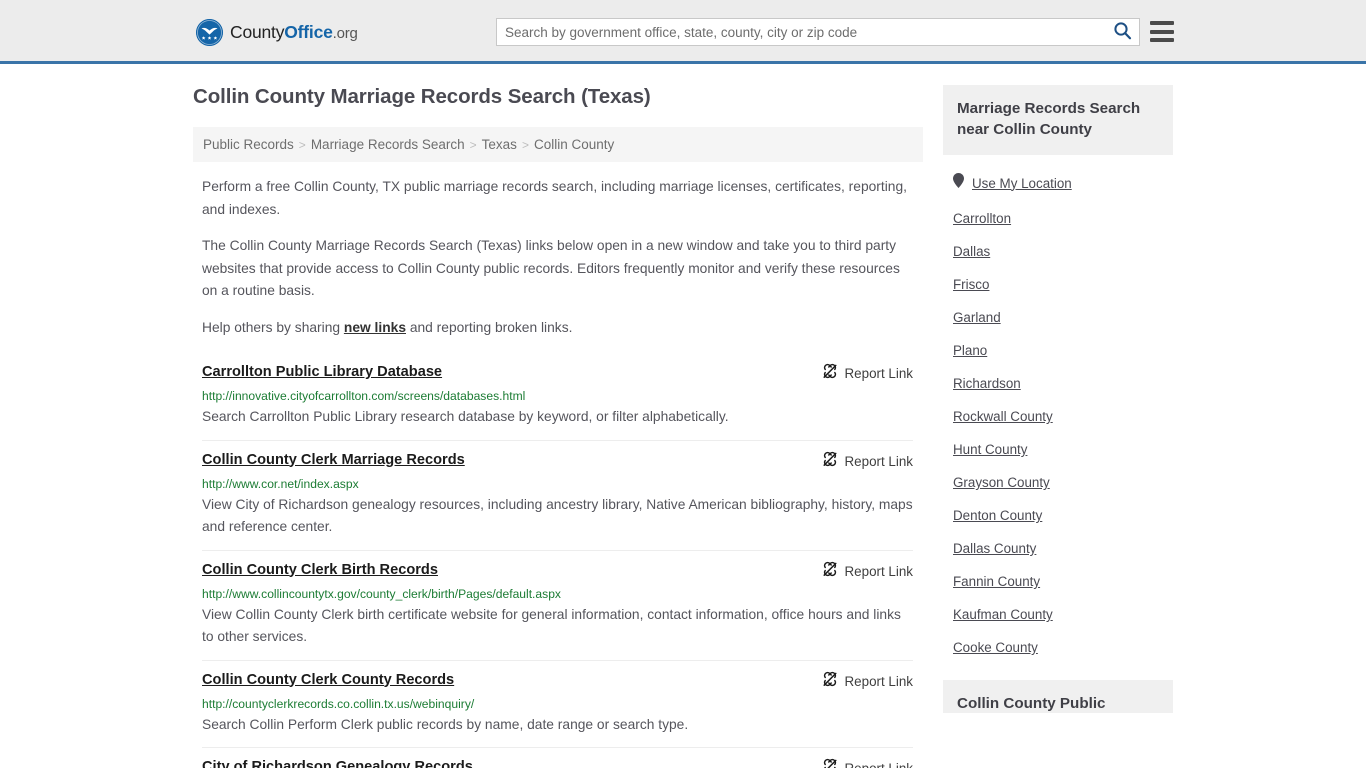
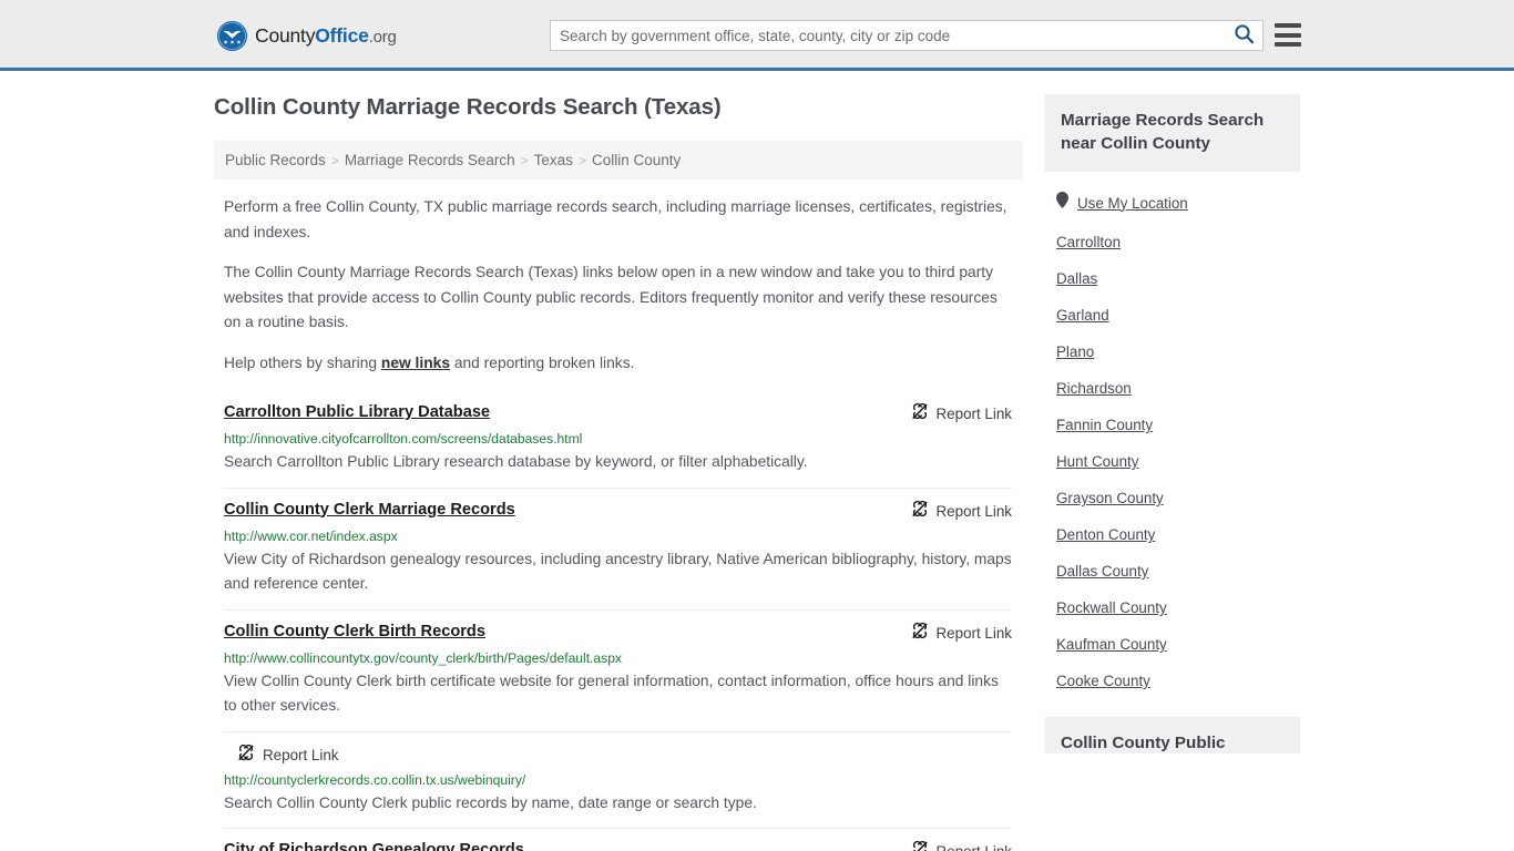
  CountyOffice.org
  Search by government office, state, county, city or zip code
  Collin County Marriage Records Search (Texas)
  Public Records > Marriage Records Search > Texas > Collin County
- Perform a free Collin County, TX public marriage records search, including marriage licenses, certificates, reporting, and indexes.
+ Perform a free Collin County, TX public marriage records search, including marriage licenses, certificates, registries, and indexes.
  The Collin County Marriage Records Search (Texas) links below open in a new window and take you to third party websites that provide access to Collin County public records. Editors frequently monitor and verify these resources on a routine basis.
  Help others by sharing new links and reporting broken links.
  Carrollton Public Library Database
  Report Link
  http://innovative.cityofcarrollton.com/screens/databases.html
  Search Carrollton Public Library research database by keyword, or filter alphabetically.
  Collin County Clerk Marriage Records
  Report Link
  http://www.cor.net/index.aspx
  View City of Richardson genealogy resources, including ancestry library, Native American bibliography, history, maps and reference center.
  Collin County Clerk Birth Records
  Report Link
  http://www.collincountytx.gov/county_clerk/birth/Pages/default.aspx
  View Collin County Clerk birth certificate website for general information, contact information, office hours and links to other services.
- Collin County Clerk County Records
  Report Link
  http://countyclerkrecords.co.collin.tx.us/webinquiry/
- Search Collin Perform Clerk public records by name, date range or search type.
+ Search Collin County Clerk public records by name, date range or search type.
  City of Richardson Genealogy Records
  Marriage Records Search near Collin County
  Use My Location
  Carrollton
  Dallas
- Frisco
  Garland
  Plano
  Richardson
- Rockwall County
+ Fannin County
  Hunt County
  Grayson County
  Denton County
  Dallas County
- Fannin County
+ Rockwall County
  Kaufman County
  Cooke County
  Collin County Public
